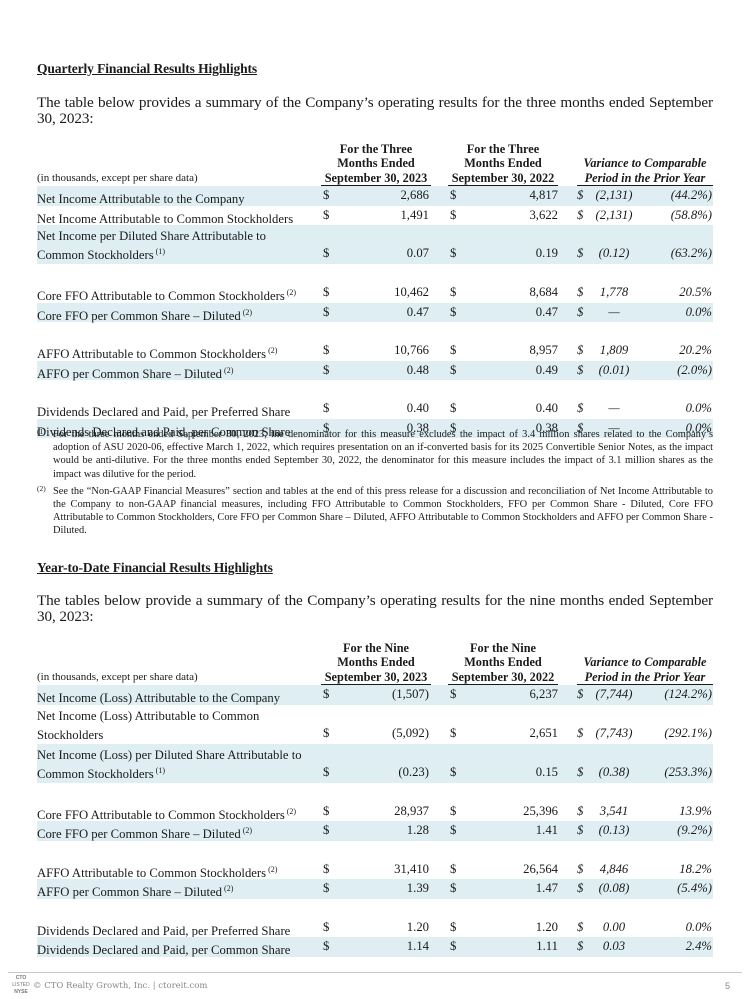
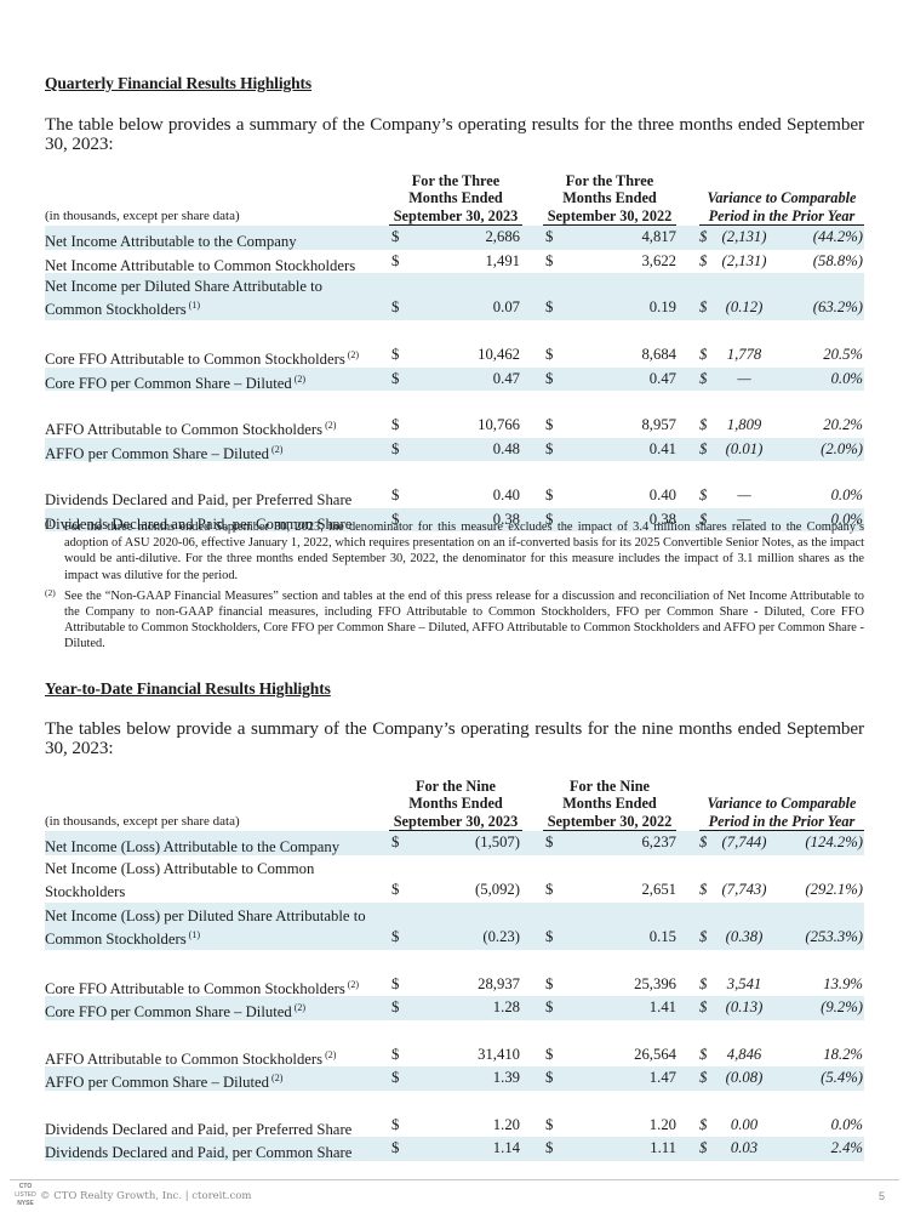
  Quarterly Financial Results Highlights
  The table below provides a summary of the Company’s operating results for the three months ended September 30, 2023:
  (in thousands, except per share data)
  For the Three
  Months Ended
  September 30, 2023
  For the Three
  Months Ended
  September 30, 2022
  Variance to Comparable
  Period in the Prior Year
  Net Income Attributable to the Company
  $
  2,686
  $
  4,817
  $
  (2,131)
  (44.2%)
  Net Income Attributable to Common Stockholders
  $
  1,491
  $
  3,622
  $
  (2,131)
  (58.8%)
  Net Income per Diluted Share Attributable to Common Stockholders (1)
  $
  0.07
  $
  0.19
  $
  (0.12)
  (63.2%)
  Core FFO Attributable to Common Stockholders (2)
  $
  10,462
  $
  8,684
  $
  1,778
  20.5%
  Core FFO per Common Share – Diluted (2)
  $
  0.47
  $
  0.47
  $
  —
  0.0%
  AFFO Attributable to Common Stockholders (2)
  $
  10,766
  $
  8,957
  $
  1,809
  20.2%
  AFFO per Common Share – Diluted (2)
  $
  0.48
  $
- 0.49
+ 0.41
  $
  (0.01)
  (2.0%)
  Dividends Declared and Paid, per Preferred Share
  $
  0.40
  $
  0.40
  $
  —
  0.0%
  Dividends Declared and Paid, per Common Share
  $
  0.38
  $
  0.38
  $
  —
  0.0%
  (1)
- For the three months ended September 30, 2023, the denominator for this measure excludes the impact of 3.4 million shares related to the Company’s adoption of ASU 2020-06, effective March 1, 2022, which requires presentation on an if-converted basis for its 2025 Convertible Senior Notes, as the impact would be anti-dilutive. For the three months ended September 30, 2022, the denominator for this measure includes the impact of 3.1 million shares as the impact was dilutive for the period.
+ For the three months ended September 30, 2023, the denominator for this measure excludes the impact of 3.4 million shares related to the Company’s adoption of ASU 2020-06, effective January 1, 2022, which requires presentation on an if-converted basis for its 2025 Convertible Senior Notes, as the impact would be anti-dilutive. For the three months ended September 30, 2022, the denominator for this measure includes the impact of 3.1 million shares as the impact was dilutive for the period.
  (2)
  See the “Non-GAAP Financial Measures” section and tables at the end of this press release for a discussion and reconciliation of Net Income Attributable to the Company to non-GAAP financial measures, including FFO Attributable to Common Stockholders, FFO per Common Share - Diluted, Core FFO Attributable to Common Stockholders, Core FFO per Common Share – Diluted, AFFO Attributable to Common Stockholders and AFFO per Common Share - Diluted.
  Year-to-Date Financial Results Highlights
  The tables below provide a summary of the Company’s operating results for the nine months ended September 30, 2023:
  (in thousands, except per share data)
  For the Nine
  Months Ended
  September 30, 2023
  For the Nine
  Months Ended
  September 30, 2022
  Variance to Comparable
  Period in the Prior Year
  Net Income (Loss) Attributable to the Company
  $
  (1,507)
  $
  6,237
  $
  (7,744)
  (124.2%)
  Net Income (Loss) Attributable to Common Stockholders
  $
  (5,092)
  $
  2,651
  $
  (7,743)
  (292.1%)
  Net Income (Loss) per Diluted Share Attributable to Common Stockholders (1)
  $
  (0.23)
  $
  0.15
  $
  (0.38)
  (253.3%)
  Core FFO Attributable to Common Stockholders (2)
  $
  28,937
  $
  25,396
  $
  3,541
  13.9%
  Core FFO per Common Share – Diluted (2)
  $
  1.28
  $
  1.41
  $
  (0.13)
  (9.2%)
  AFFO Attributable to Common Stockholders (2)
  $
  31,410
  $
  26,564
  $
  4,846
  18.2%
  AFFO per Common Share – Diluted (2)
  $
  1.39
  $
  1.47
  $
  (0.08)
  (5.4%)
  Dividends Declared and Paid, per Preferred Share
  $
  1.20
  $
  1.20
  $
  0.00
  0.0%
  Dividends Declared and Paid, per Common Share
  $
  1.14
  $
  1.11
  $
  0.03
  2.4%
  © CTO Realty Growth, Inc. | ctoreit.com
  5
